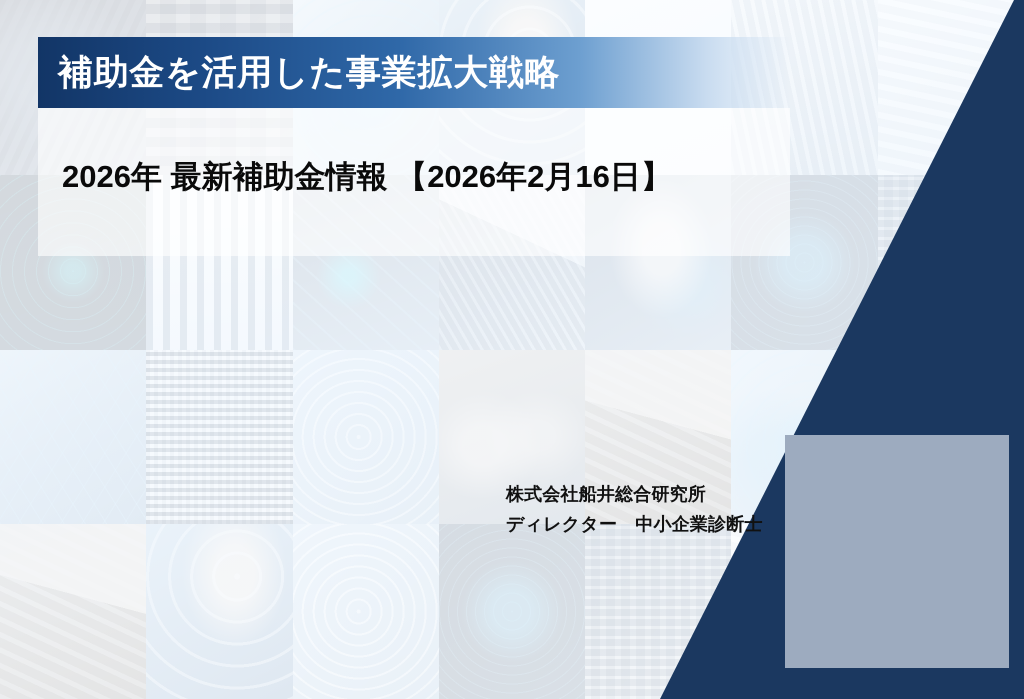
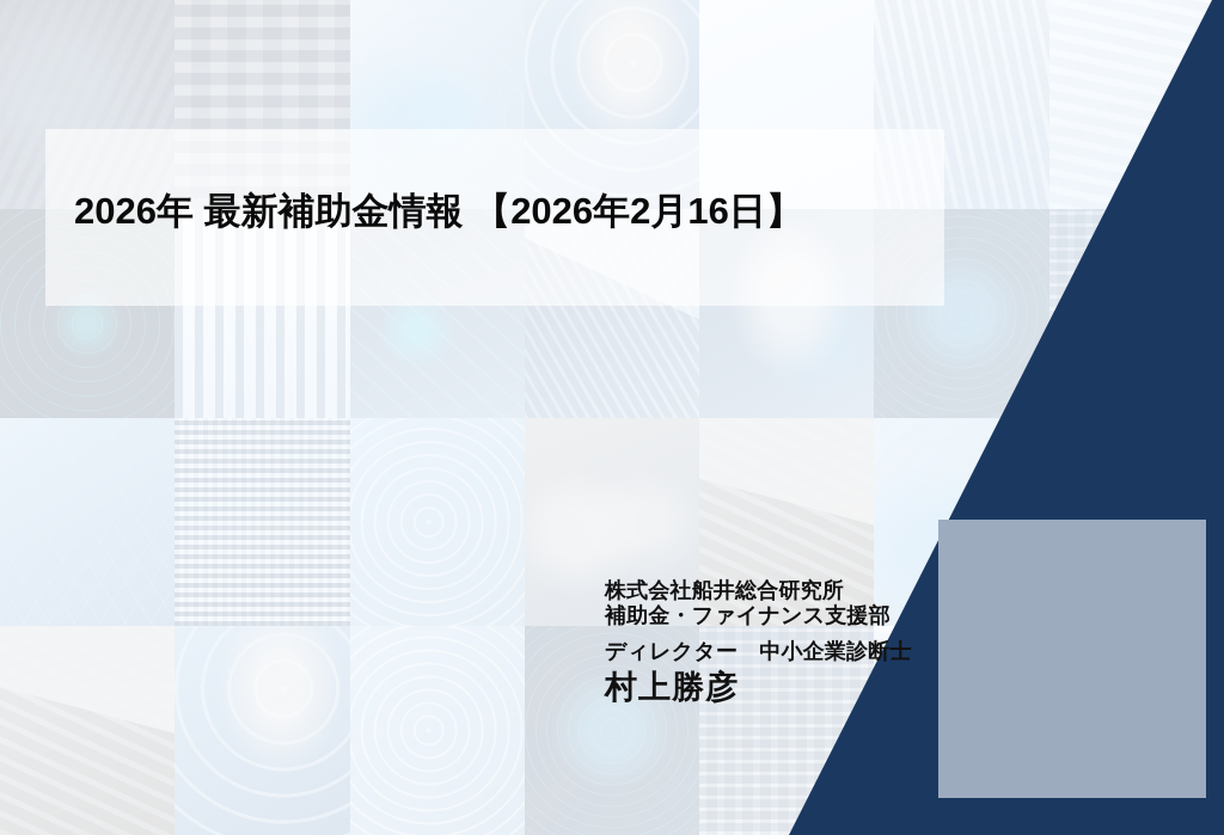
- 補助金を活用した事業拡大戦略
  2026年 最新補助金情報 【2026年2月16日】
  株式会社船井総合研究所
+ 補助金・ファイナンス支援部
  ディレクター 中小企業診断士
+ 村上勝彦
